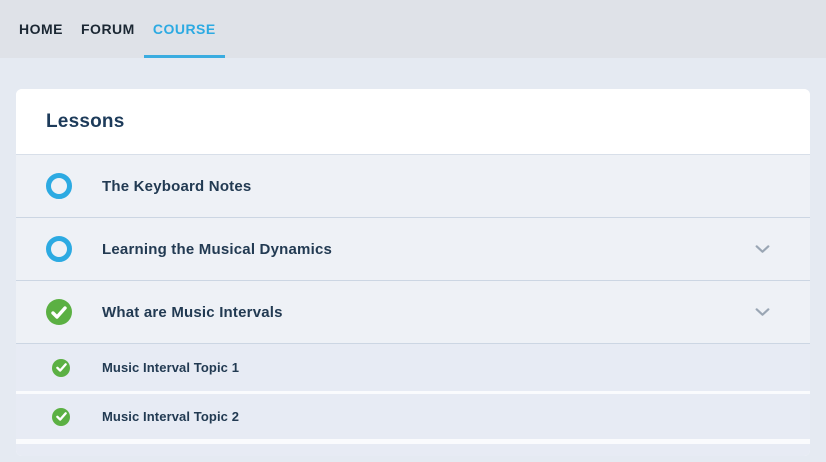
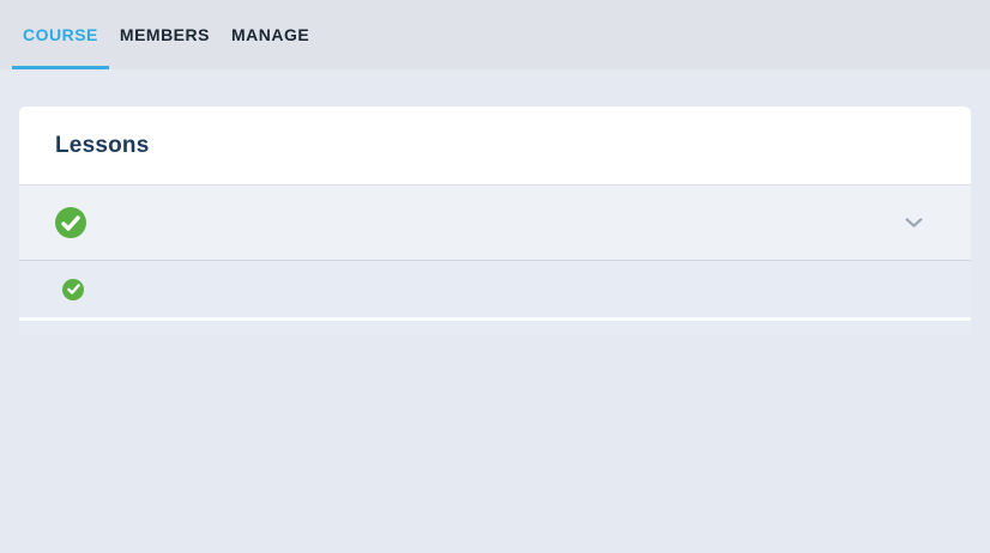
- HOME
- FORUM
  COURSE
+ MEMBERS
+ MANAGE
  Lessons
- The Keyboard Notes
- Learning the Musical Dynamics
- What are Music Intervals
- Music Interval Topic 1
- Music Interval Topic 2
